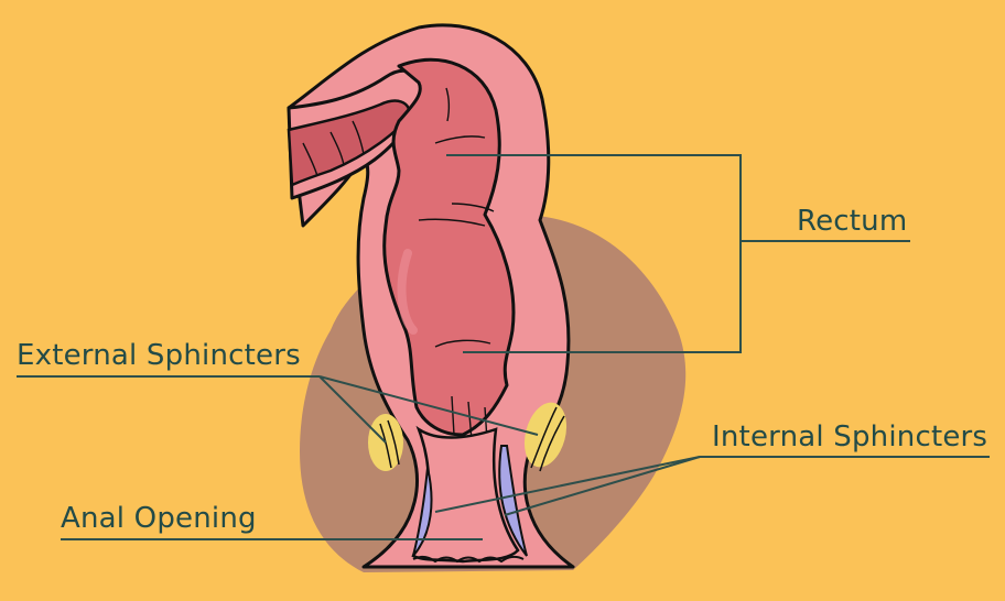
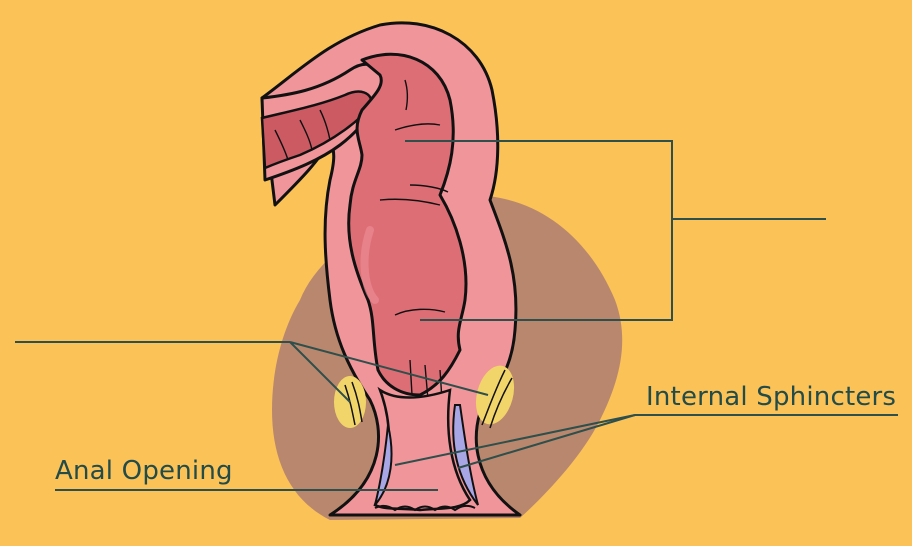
- Rectum
- External Sphincters
  Internal Sphincters
  Anal Opening
